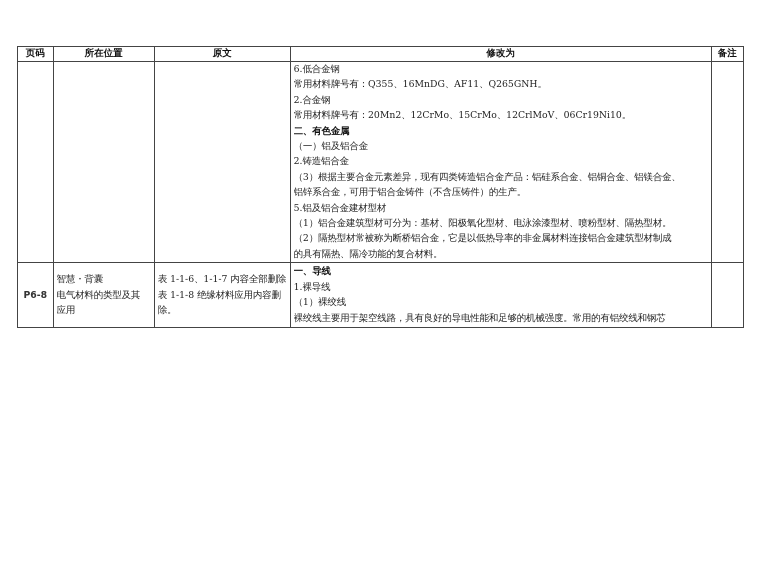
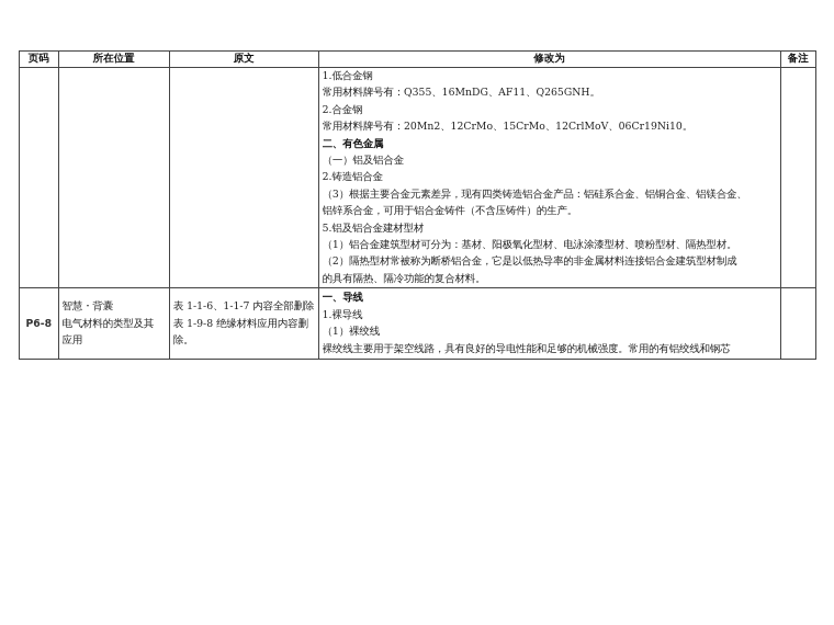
  页码	所在位置	原文	修改为	备注
- 			6.低合金钢常用材料牌号有：Q355、16MnDG、AF11、Q265GNH。2.合金钢常用材料牌号有：20Mn2、12CrMo、15CrMo、12CrlMoV、06Cr19Ni10。二、有色金属（一）铝及铝合金2.铸造铝合金（3）根据主要合金元素差异，现有四类铸造铝合金产品：铝硅系合金、铝铜合金、铝镁合金、铝锌系合金，可用于铝合金铸件（不含压铸件）的生产。5.铝及铝合金建材型材（1）铝合金建筑型材可分为：基材、阳极氧化型材、电泳涂漆型材、喷粉型材、隔热型材。（2）隔热型材常被称为断桥铝合金，它是以低热导率的非金属材料连接铝合金建筑型材制成的具有隔热、隔冷功能的复合材料。
+ 			1.低合金钢常用材料牌号有：Q355、16MnDG、AF11、Q265GNH。2.合金钢常用材料牌号有：20Mn2、12CrMo、15CrMo、12CrlMoV、06Cr19Ni10。二、有色金属（一）铝及铝合金2.铸造铝合金（3）根据主要合金元素差异，现有四类铸造铝合金产品：铝硅系合金、铝铜合金、铝镁合金、铝锌系合金，可用于铝合金铸件（不含压铸件）的生产。5.铝及铝合金建材型材（1）铝合金建筑型材可分为：基材、阳极氧化型材、电泳涂漆型材、喷粉型材、隔热型材。（2）隔热型材常被称为断桥铝合金，它是以低热导率的非金属材料连接铝合金建筑型材制成的具有隔热、隔冷功能的复合材料。
- P6-8	智慧・背囊 电气材料的类型及其 应用	表 1-1-6、1-1-7 内容全部删除 表 1-1-8 绝缘材料应用内容删 除。	一、导线1.裸导线（1）裸绞线裸绞线主要用于架空线路，具有良好的导电性能和足够的机械强度。常用的有铝绞线和钢芯
+ P6-8	智慧・背囊 电气材料的类型及其 应用	表 1-1-6、1-1-7 内容全部删除 表 1-9-8 绝缘材料应用内容删 除。	一、导线1.裸导线（1）裸绞线裸绞线主要用于架空线路，具有良好的导电性能和足够的机械强度。常用的有铝绞线和钢芯
